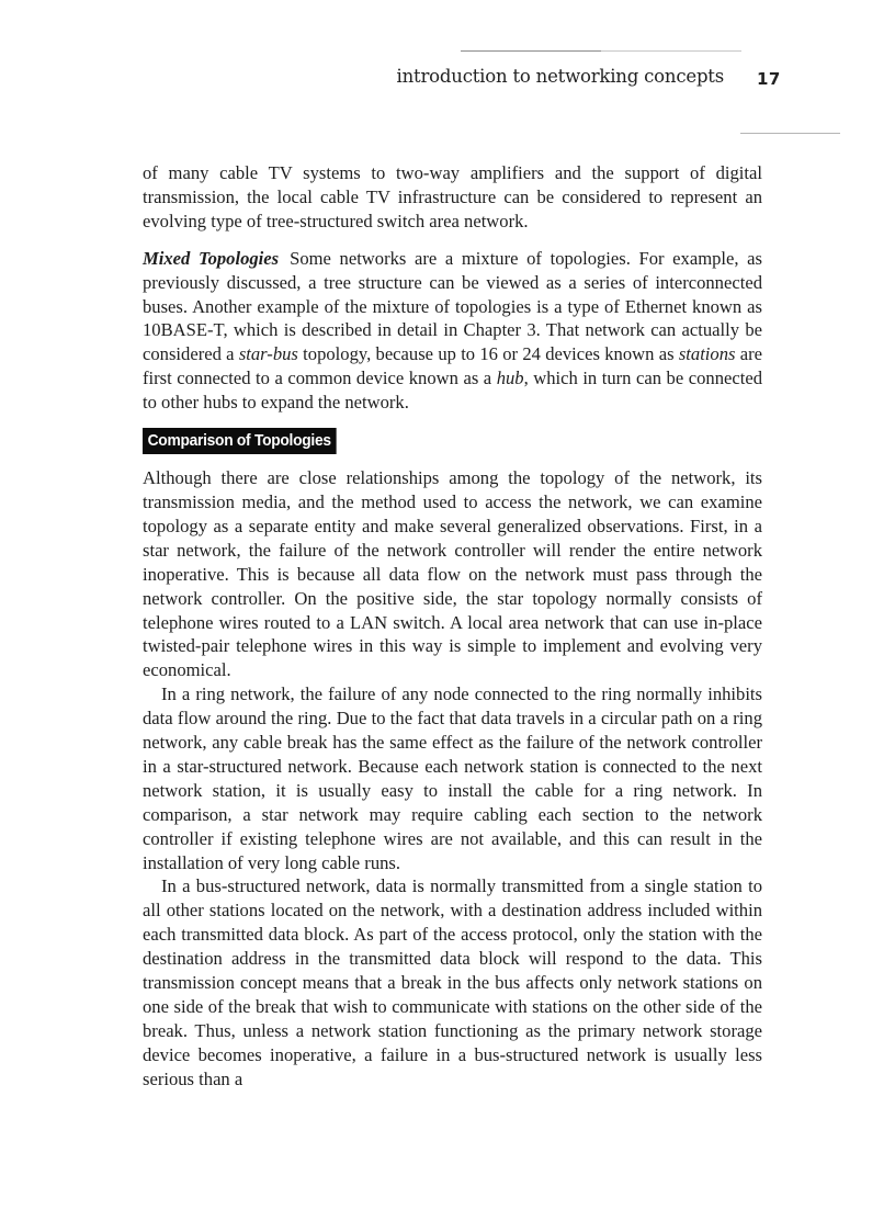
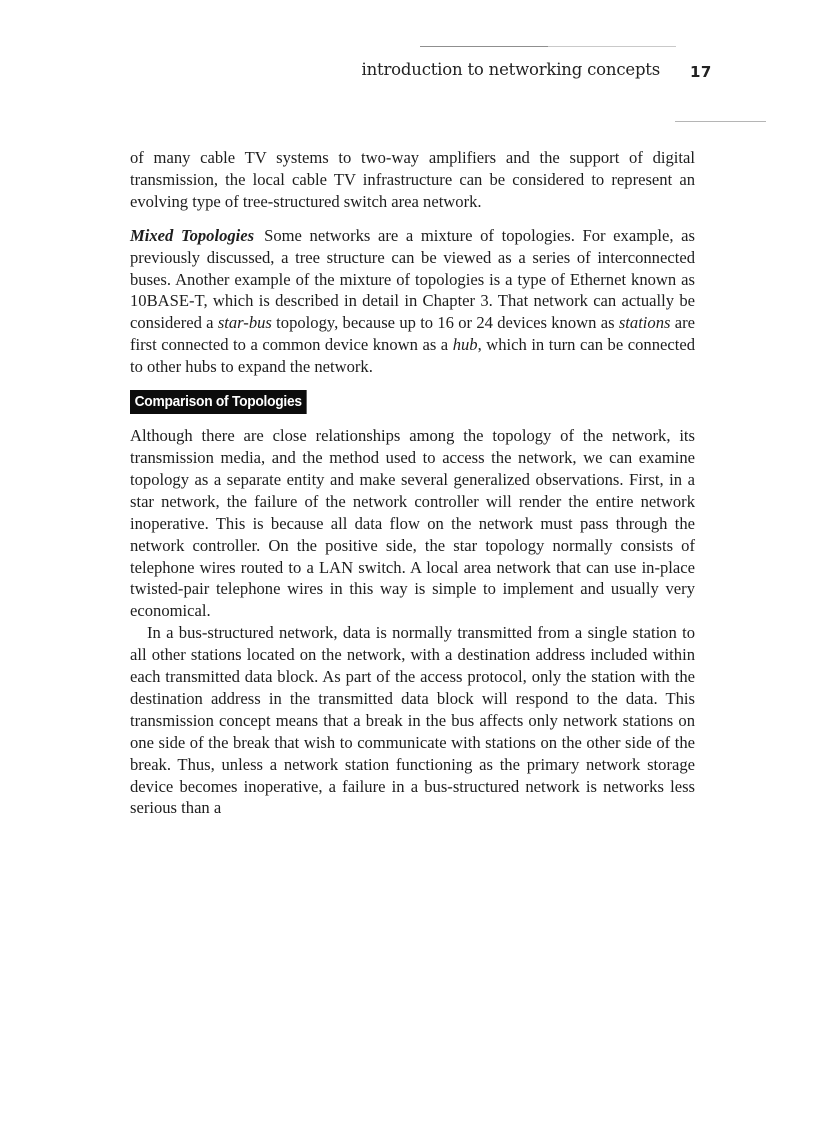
  introduction to networking concepts
  17
  of many cable TV systems to two-way amplifiers and the support of digital transmission, the local cable TV infrastructure can be considered to represent an evolving type of tree-structured switch area network.
  Mixed Topologies Some networks are a mixture of topologies. For example, as previously discussed, a tree structure can be viewed as a series of interconnected buses. Another example of the mixture of topologies is a type of Ethernet known as 10BASE-T, which is described in detail in Chapter 3. That network can actually be considered a star-bus topology, because up to 16 or 24 devices known as stations are first connected to a common device known as a hub, which in turn can be connected to other hubs to expand the network.
  Comparison of Topologies
- Although there are close relationships among the topology of the network, its transmission media, and the method used to access the network, we can examine topology as a separate entity and make several generalized observations. First, in a star network, the failure of the network controller will render the entire network inoperative. This is because all data flow on the network must pass through the network controller. On the positive side, the star topology normally consists of telephone wires routed to a LAN switch. A local area network that can use in-place twisted-pair telephone wires in this way is simple to implement and evolving very economical.
+ Although there are close relationships among the topology of the network, its transmission media, and the method used to access the network, we can examine topology as a separate entity and make several generalized observations. First, in a star network, the failure of the network controller will render the entire network inoperative. This is because all data flow on the network must pass through the network controller. On the positive side, the star topology normally consists of telephone wires routed to a LAN switch. A local area network that can use in-place twisted-pair telephone wires in this way is simple to implement and usually very economical.
- In a ring network, the failure of any node connected to the ring normally inhibits data flow around the ring. Due to the fact that data travels in a circular path on a ring network, any cable break has the same effect as the failure of the network controller in a star-structured network. Because each network station is connected to the next network station, it is usually easy to install the cable for a ring network. In comparison, a star network may require cabling each section to the network controller if existing telephone wires are not available, and this can result in the installation of very long cable runs.
- In a bus-structured network, data is normally transmitted from a single station to all other stations located on the network, with a destination address included within each transmitted data block. As part of the access protocol, only the station with the destination address in the transmitted data block will respond to the data. This transmission concept means that a break in the bus affects only network stations on one side of the break that wish to communicate with stations on the other side of the break. Thus, unless a network station functioning as the primary network storage device becomes inoperative, a failure in a bus-structured network is usually less serious than a
+ In a bus-structured network, data is normally transmitted from a single station to all other stations located on the network, with a destination address included within each transmitted data block. As part of the access protocol, only the station with the destination address in the transmitted data block will respond to the data. This transmission concept means that a break in the bus affects only network stations on one side of the break that wish to communicate with stations on the other side of the break. Thus, unless a network station functioning as the primary network storage device becomes inoperative, a failure in a bus-structured network is networks less serious than a
